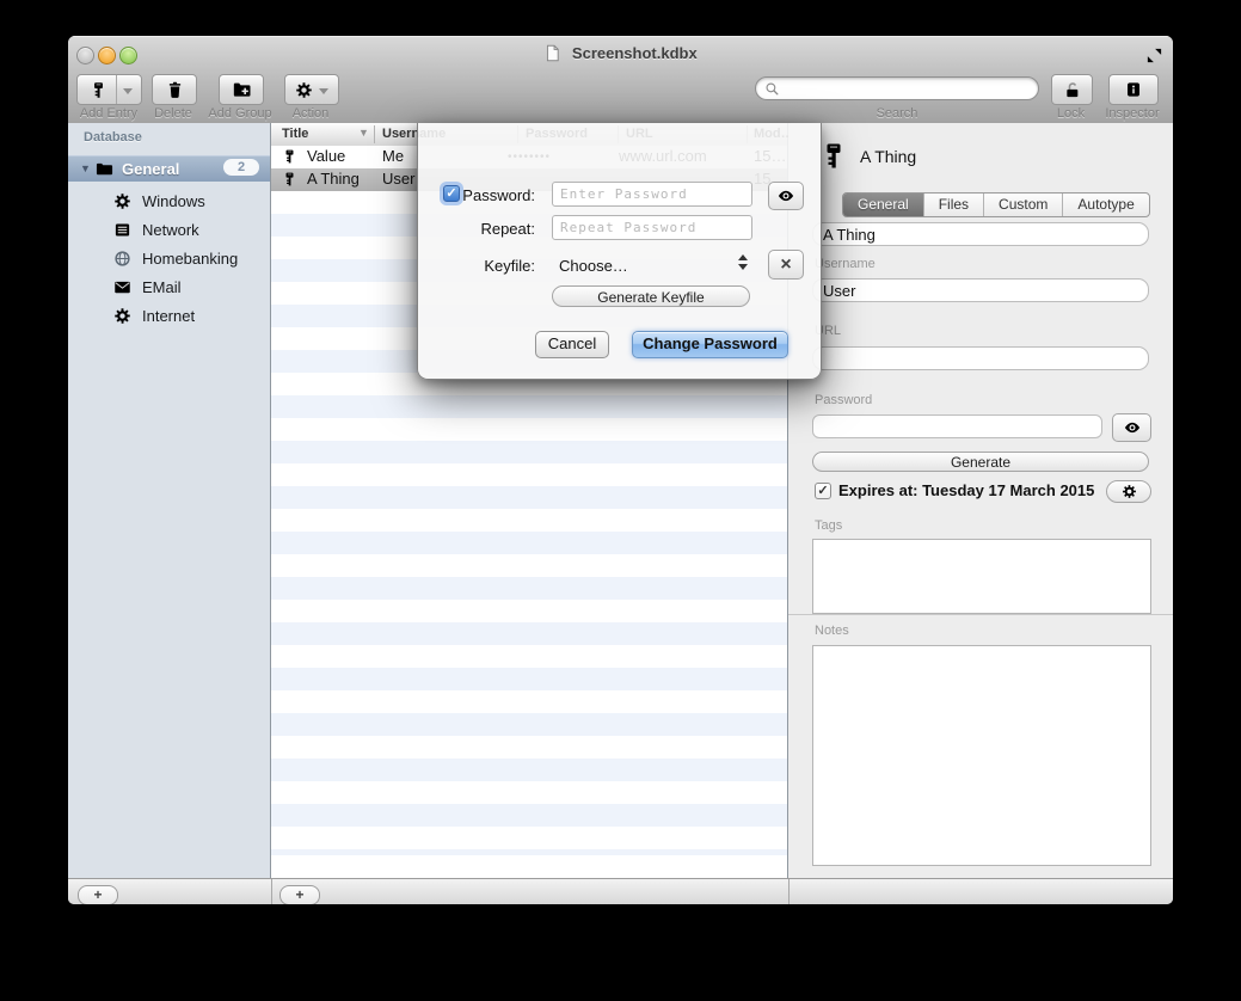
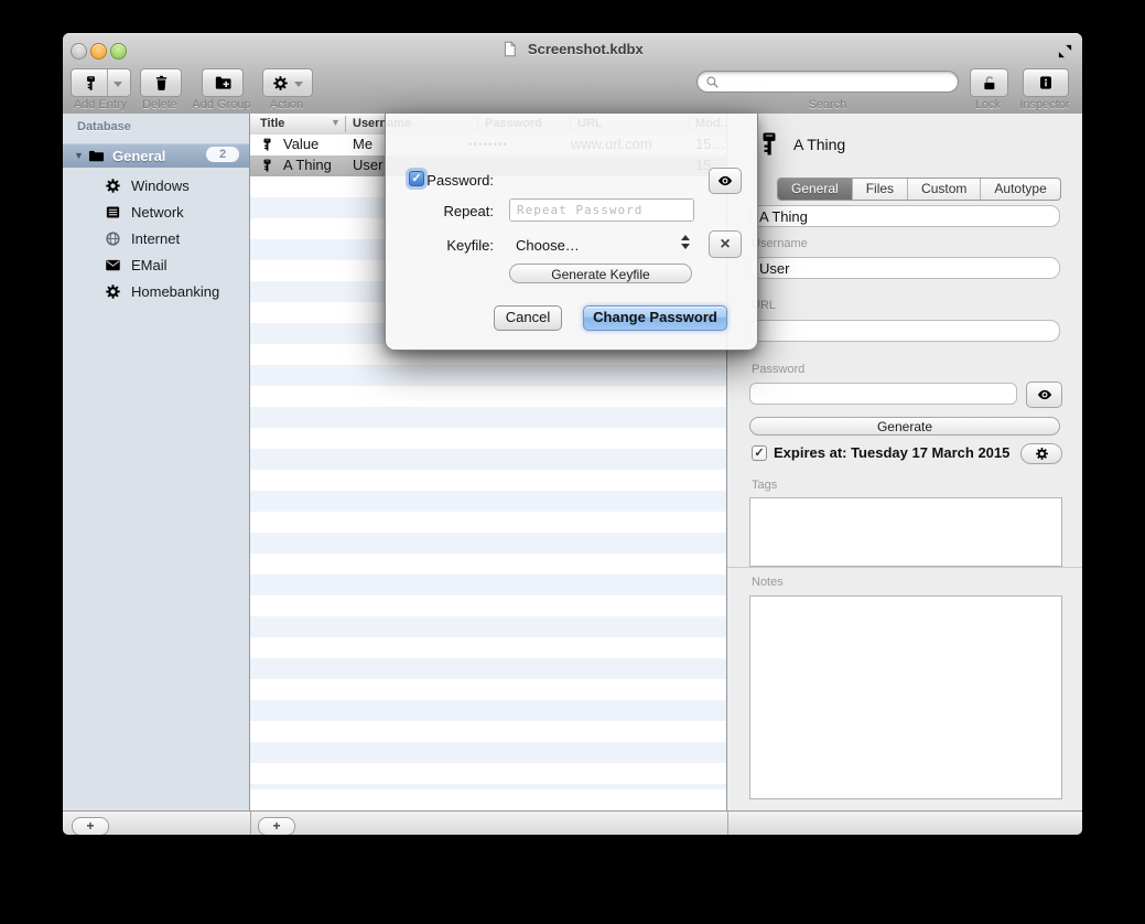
  Screenshot.kdbx
  Add Entry
  Delete
  Add Group
  Action
  Search
  Lock
  Inspector
  Database
  ▼
  General
  2
  Windows
  Network
- Homebanking
+ Internet
  EMail
- Internet
+ Homebanking
  Title
  ▼
  Value
  Me
  A Thing
  User
  A Thing
  General
  Files
  Custom
  Autotype
  A Thing
  sername
  User
  Password
  Generate
  ✓
  Expires at: Tuesday 17 March 2015
  Tags
  Notes
  +
  +
  ✓
  Password:
- Enter Password
  Repeat:
  Repeat Password
  Keyfile:
  Choose…
  ×
  Generate Keyfile
  Cancel
  Change Password
